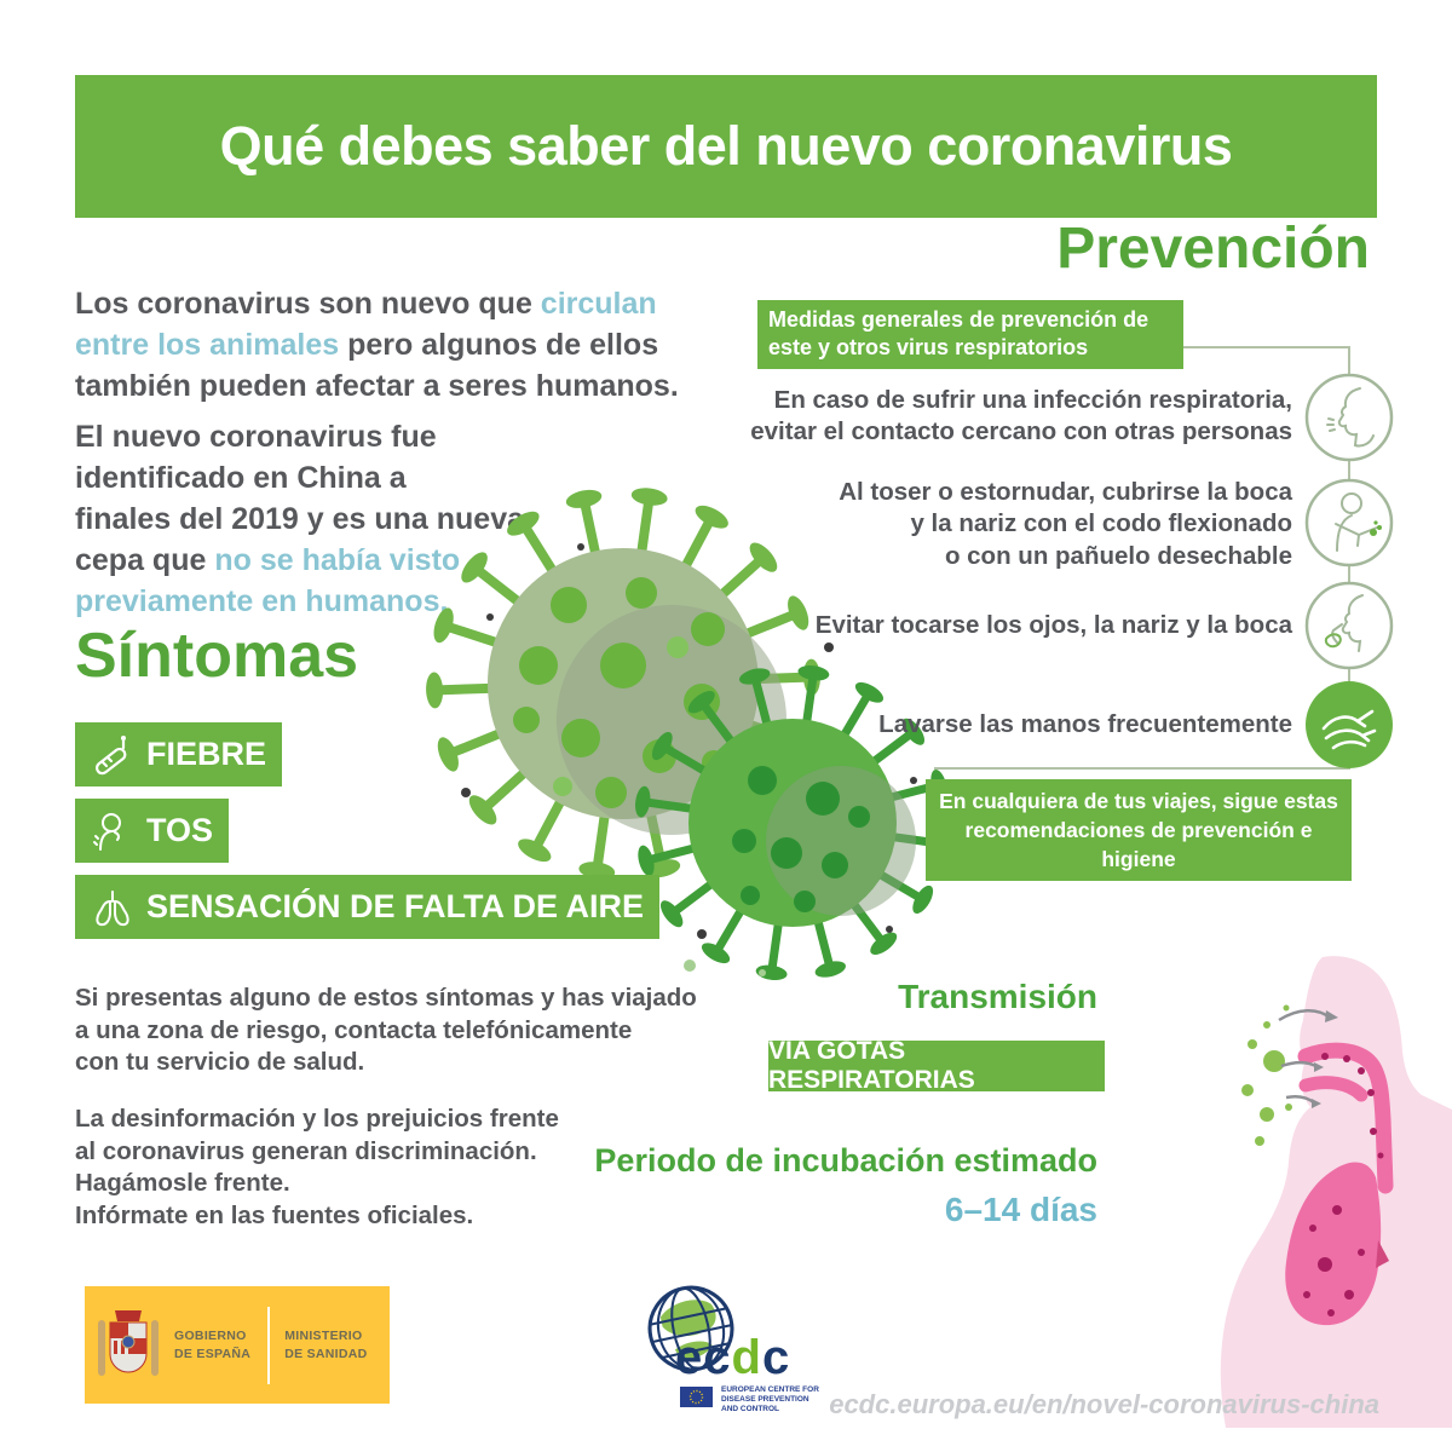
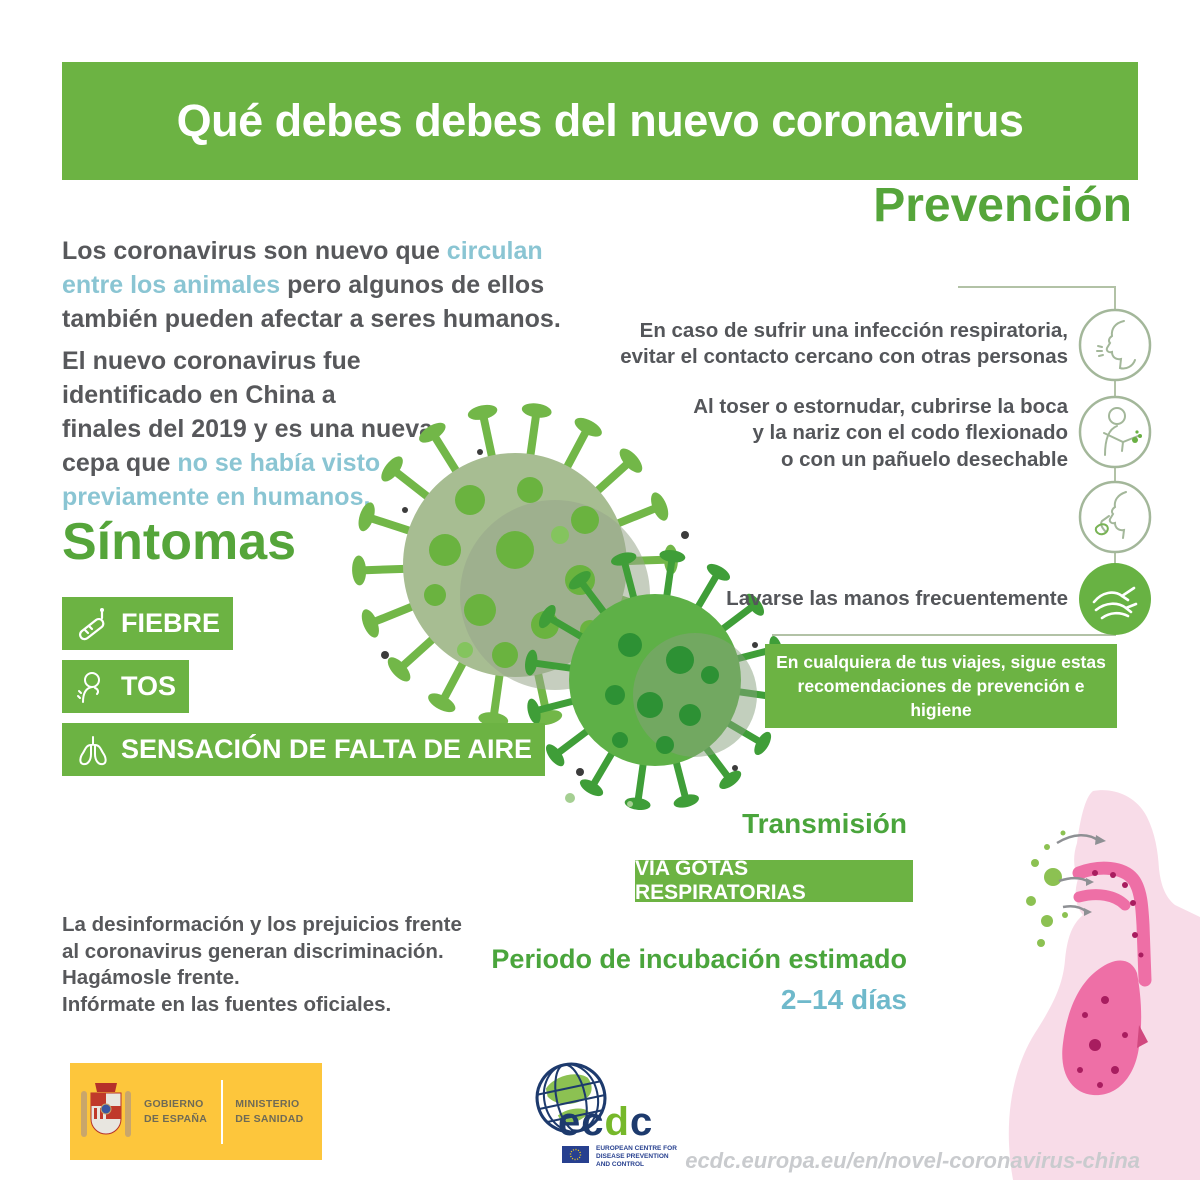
- Qué debes saber del nuevo coronavirus
+ Qué debes debes del nuevo coronavirus
  Los coronavirus son nuevo que circulan
  entre los animales pero algunos de ellos
  también pueden afectar a seres humanos.
  El nuevo coronavirus fue
  identificado en China a
  finales del 2019 y es una nuev
  cepa que no se había visto
  previamente en humanos.
  Síntomas
  FIEBRE
  TOS
  SENSACIÓN DE FALTA DE AIRE
  Prevención
- Medidas generales de prevención de
- este y otros virus respiratorios
  En caso de sufrir una infección respiratoria,
  evitar el contacto cercano con otras personas
  Al toser o estornudar, cubrirse la boca
  y la nariz con el codo flexionado
  o con un pañuelo desechable
- Evitar tocarse los ojos, la nariz y la boca
  Lavarse las manos frecuentemente
  En cualquiera de tus viajes, sigue estas
  recomendaciones de prevención e higiene
- Si presentas alguno de estos síntomas y has viajado
- a una zona de riesgo, contacta telefónicamente
- con tu servicio de salud.
  La desinformación y los prejuicios frente
  al coronavirus generan discriminación.
  Hagámosle frente.
  Infórmate en las fuentes oficiales.
  Transmisión
  VÍA GOTAS RESPIRATORIAS
  Periodo de incubación estimado
- 6–14 días
+ 2–14 días
  GOBIERNO
  DE ESPAÑA
  MINISTERIO
  DE SANIDAD
  ecdc
  ecdc.europa.eu/en/novel-coronavirus-china
